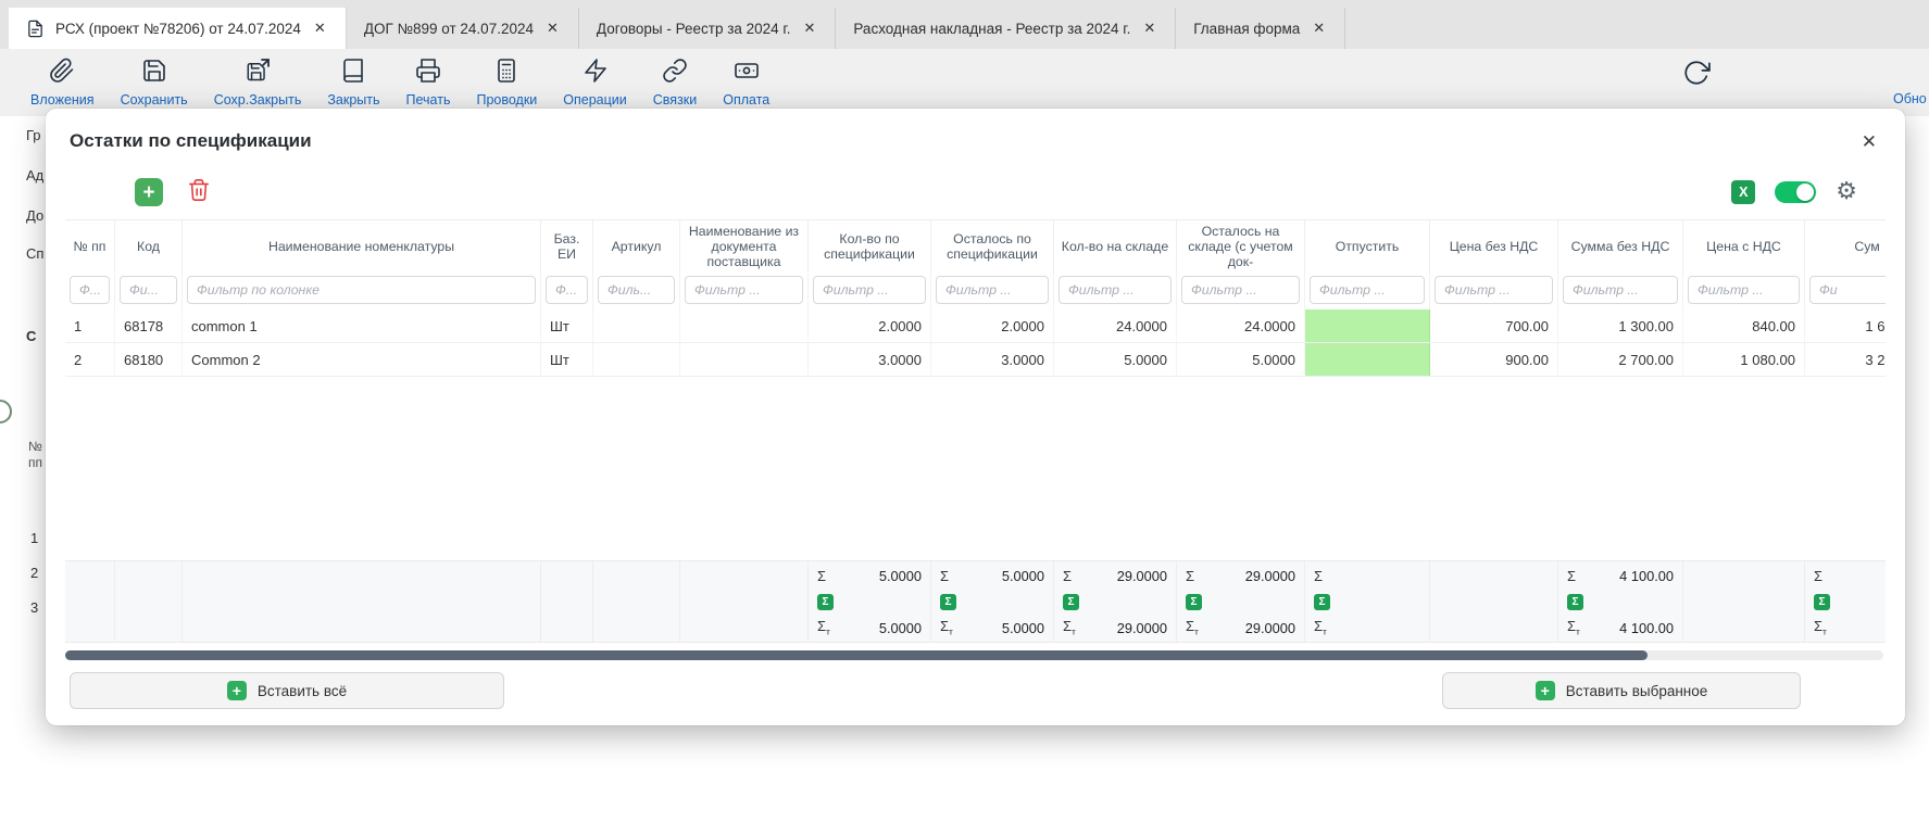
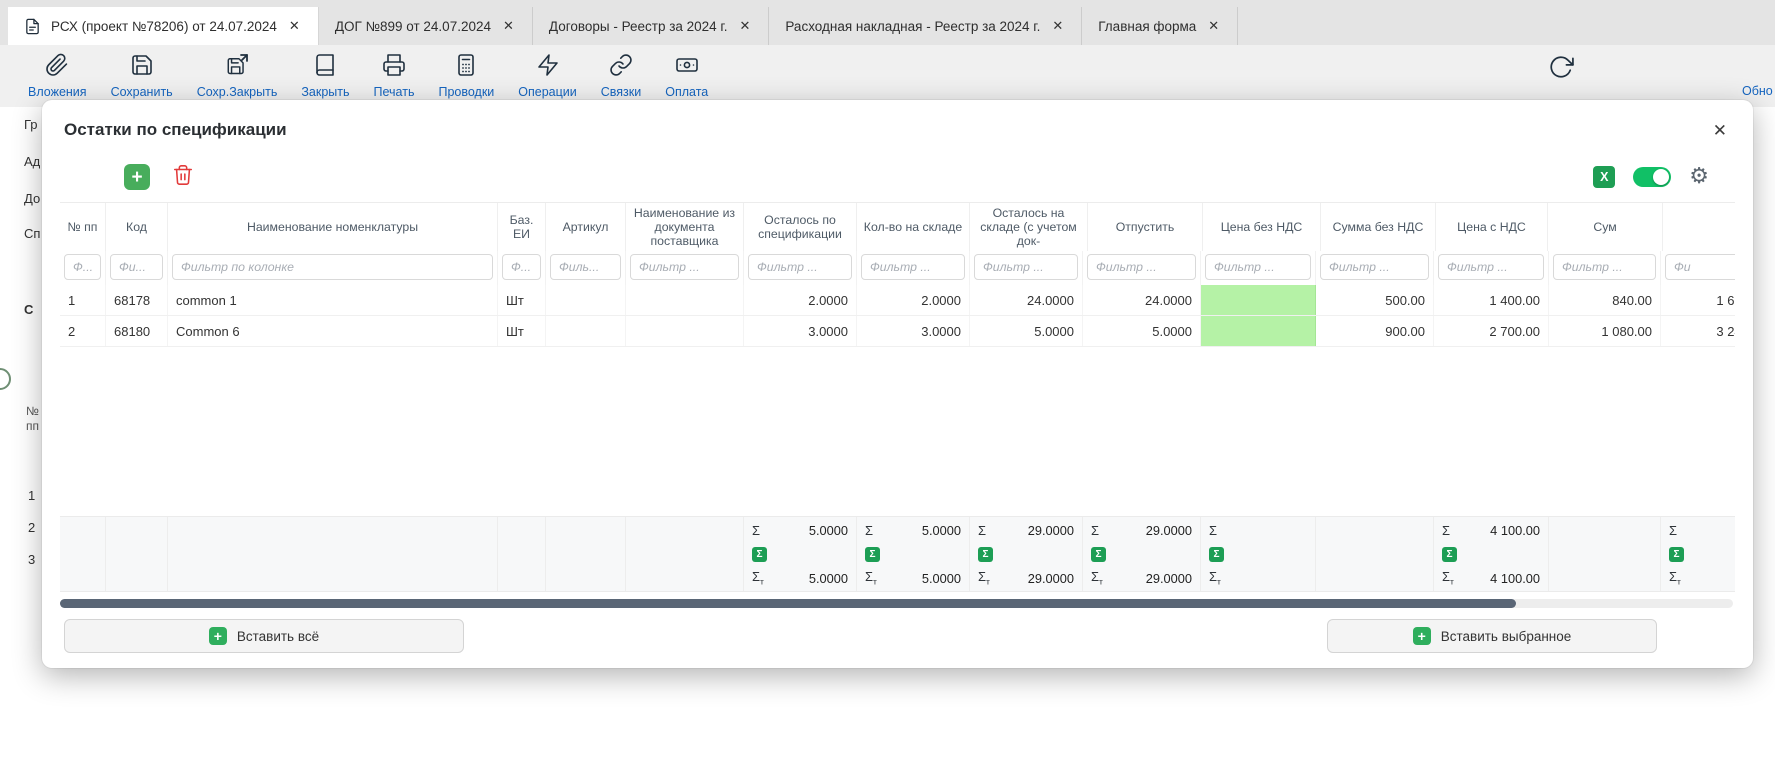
  Гр
  Ад
  До
  Сп
  С
  №
  пп
  1
  2
  3
  РСХ (проект №78206) от 24.07.2024
  ✕
  ДОГ №899 от 24.07.2024
  ✕
  Договоры - Реестр за 2024 г.
  ✕
  Расходная накладная - Реестр за 2024 г.
  ✕
  Главная форма
  ✕
  Вложения
  Сохранить
  Сохр.Закрыть
  Закрыть
  Печать
  Проводки
  Операции
  Связки
  Оплата
  Обно
  Остатки по спецификации
  ✕
  +
  X
  ⚙
  № пп
  Код
  Наименование номенклатуры
  Баз. ЕИ
  Артикул
  Наименование из документа поставщика
- Кол-во по спецификации
  Осталось по спецификации
  Кол-во на складе
  Осталось на складе (с учетом док-
  Отпустить
  Цена без НДС
  Сумма без НДС
  Цена с НДС
  Сум
  Ф...
  Фи...
  Фильтр по колонке
  Ф...
  Филь...
  Фильтр ...
  Фильтр ...
  Фильтр ...
  Фильтр ...
  Фильтр ...
  Фильтр ...
  Фильтр ...
  Фильтр ...
  Фильтр ...
  Фи
  1
  68178
  common 1
  Шт
  2.0000
  2.0000
  24.0000
  24.0000
- 700.00
+ 500.00
- 1 300.00
+ 1 400.00
  840.00
  2
  68180
- Common 2
+ Common 6
  Шт
  3.0000
  3.0000
  5.0000
  5.0000
  900.00
  2 700.00
  1 080.00
  Σ
  5.0000
  Σ
  5.0000
  Σ
  29.0000
  Σ
  29.0000
  Σ
  Σ
  4 100.00
  Σ
  Σ
  Σ
  Σ
  Σ
  Σ
  Σ
  Σ
  Σт
  5.0000
  Σт
  5.0000
  Σт
  29.0000
  Σт
  29.0000
  Σт
  Σт
  4 100.00
  Σт
  +
  Вставить всё
  +
  Вставить выбранное
